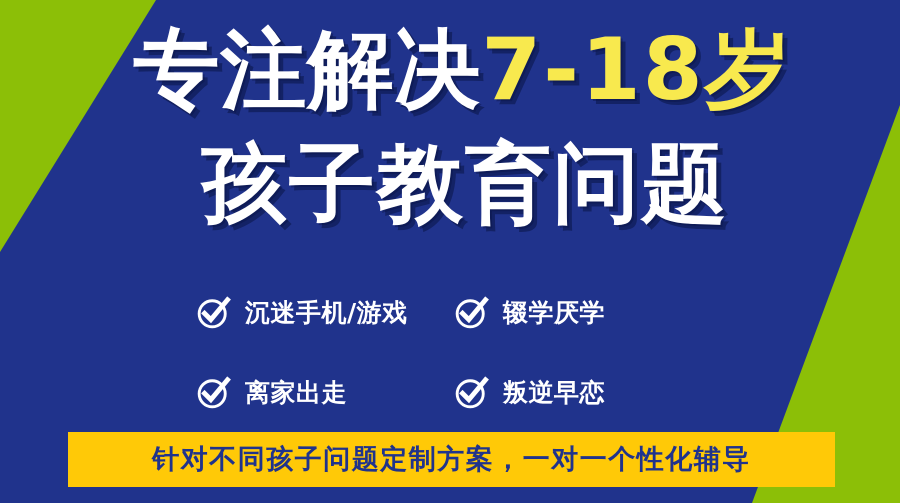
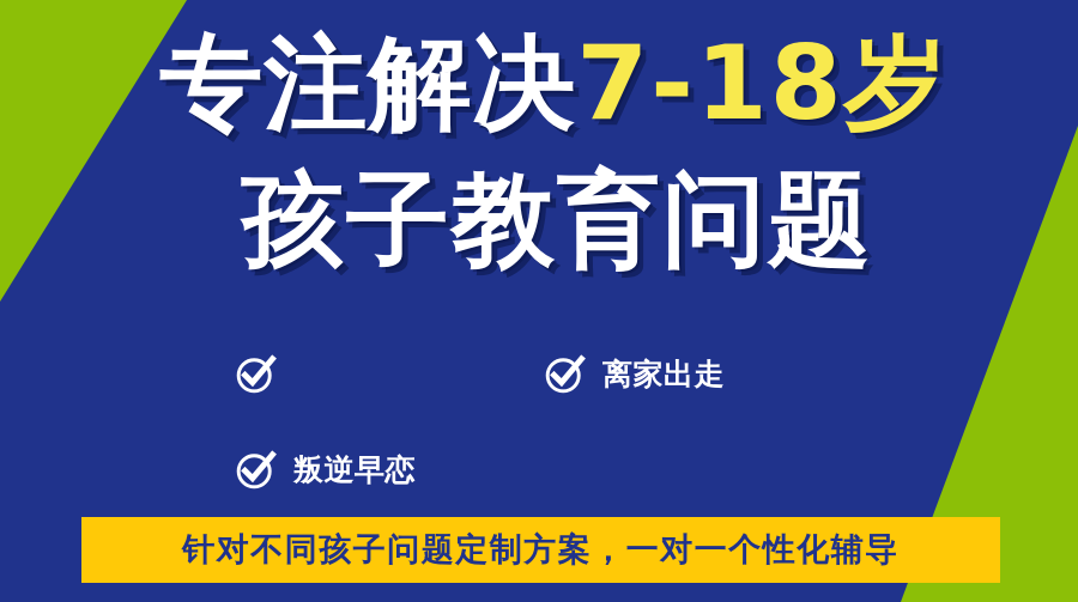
  专注解决7-18岁
  孩子教育问题
- 沉迷手机/游戏
- 辍学厌学
  离家出走
  叛逆早恋
  针对不同孩子问题定制方案，一对一个性化辅导
